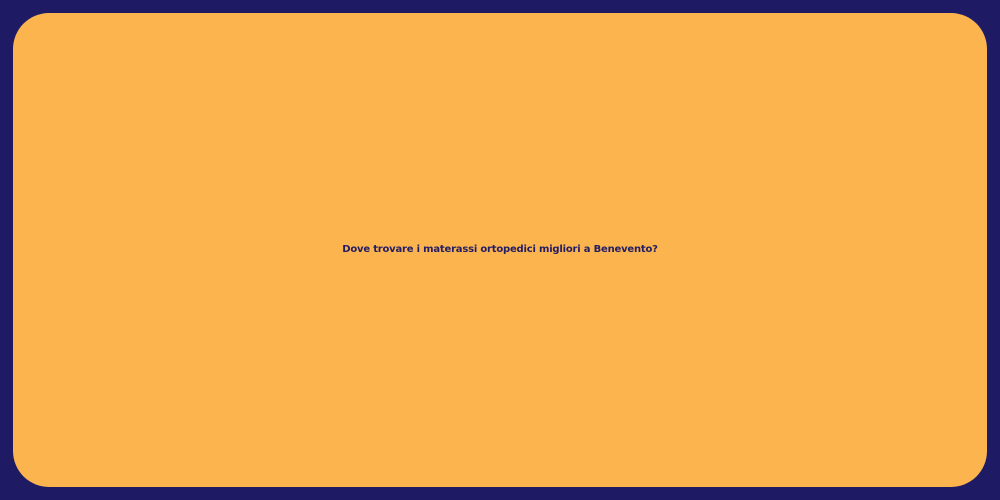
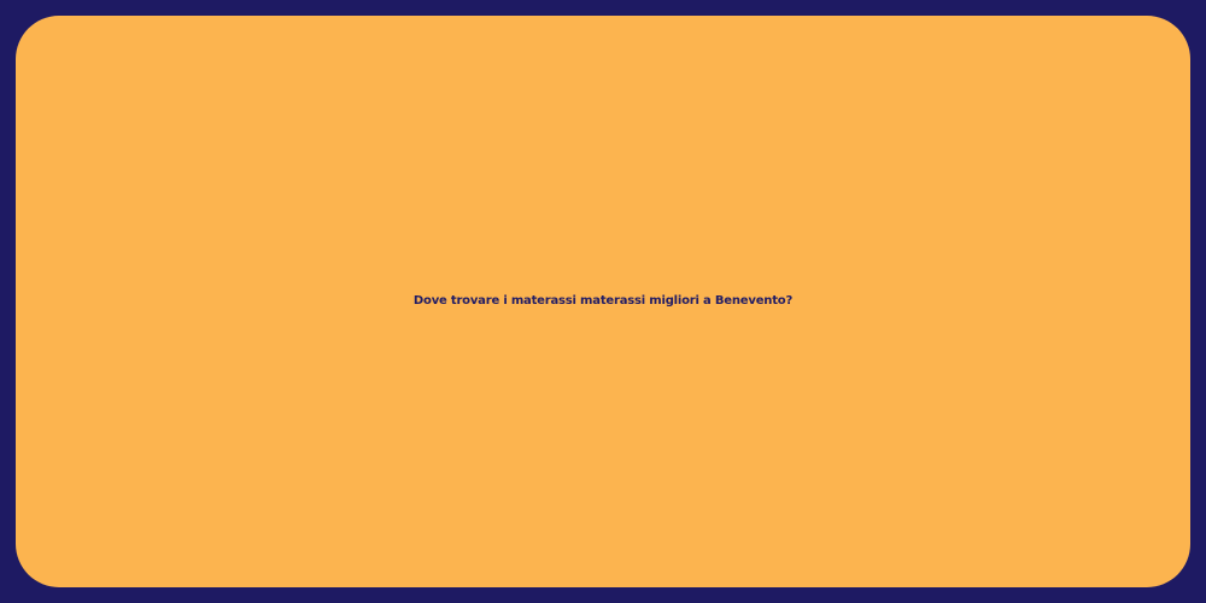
- Dove trovare i materassi ortopedici migliori a Benevento?
+ Dove trovare i materassi materassi migliori a Benevento?
